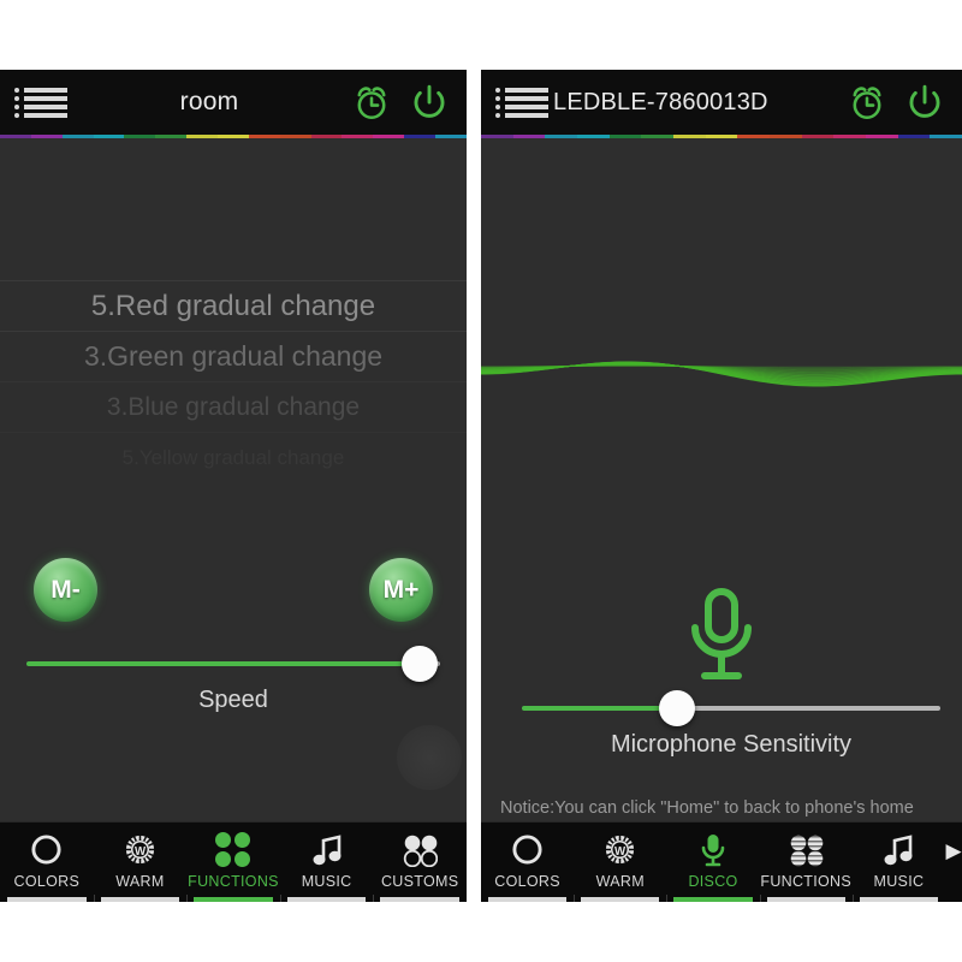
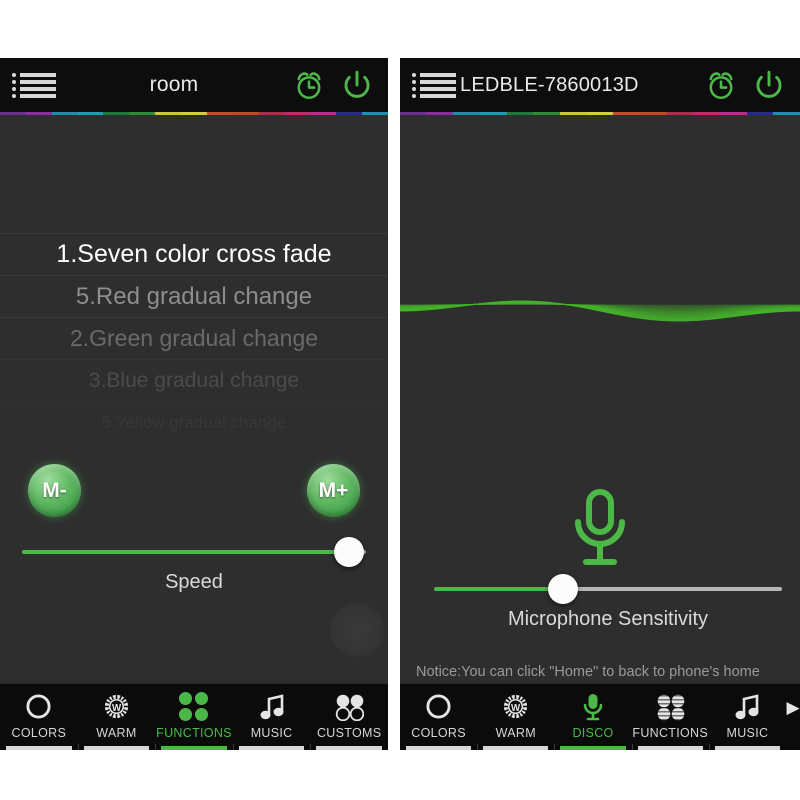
  room
+ 1.Seven color cross fade
  5.Red gradual change
- 3.Green gradual change
+ 2.Green gradual change
  3.Blue gradual change
  M-
  M+
  Speed
  COLORS
  W
  WARM
  FUNCTIONS
  MUSIC
  CUSTOMS
  LEDBLE-7860013D
  Microphone Sensitivity
  COLORS
  W
  WARM
  DISCO
  FUNCTIONS
  MUSIC
  ▶
